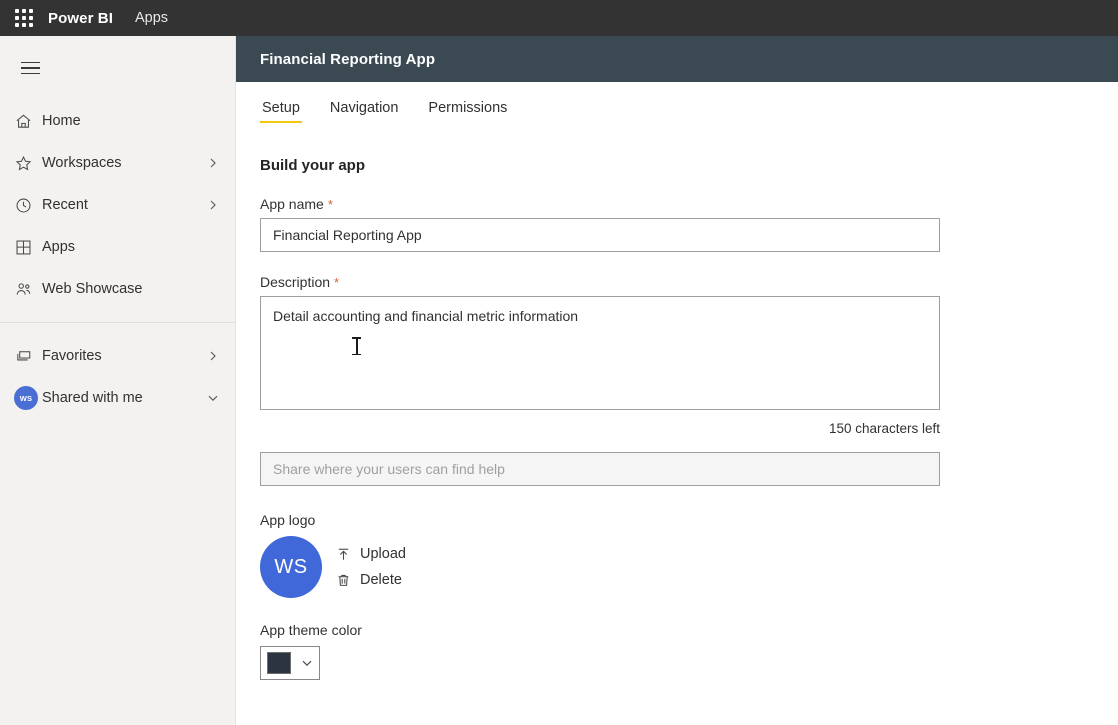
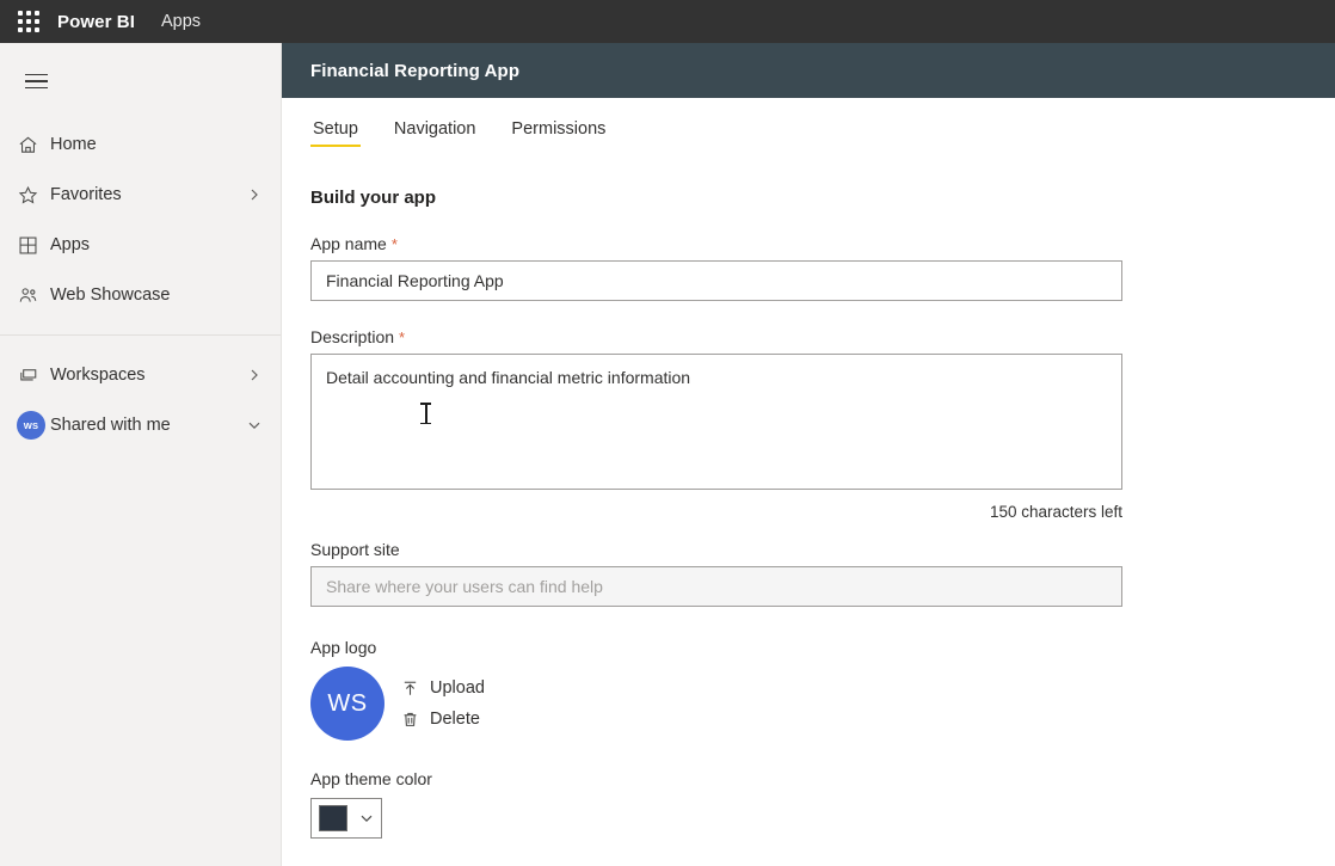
  Power BI
  Apps
  Home
- Workspaces
+ Favorites
- Recent
  Apps
  Web Showcase
- Favorites
+ Workspaces
  WS
  Shared with me
  Financial Reporting App
  Setup
  Navigation
  Permissions
  Build your app
  App name
  *
  Financial Reporting App
  Description
  *
  Detail accounting and financial metric information
  150 characters left
+ Support site
  Share where your users can find help
  App logo
  WS
  Upload
  Delete
  App theme color
